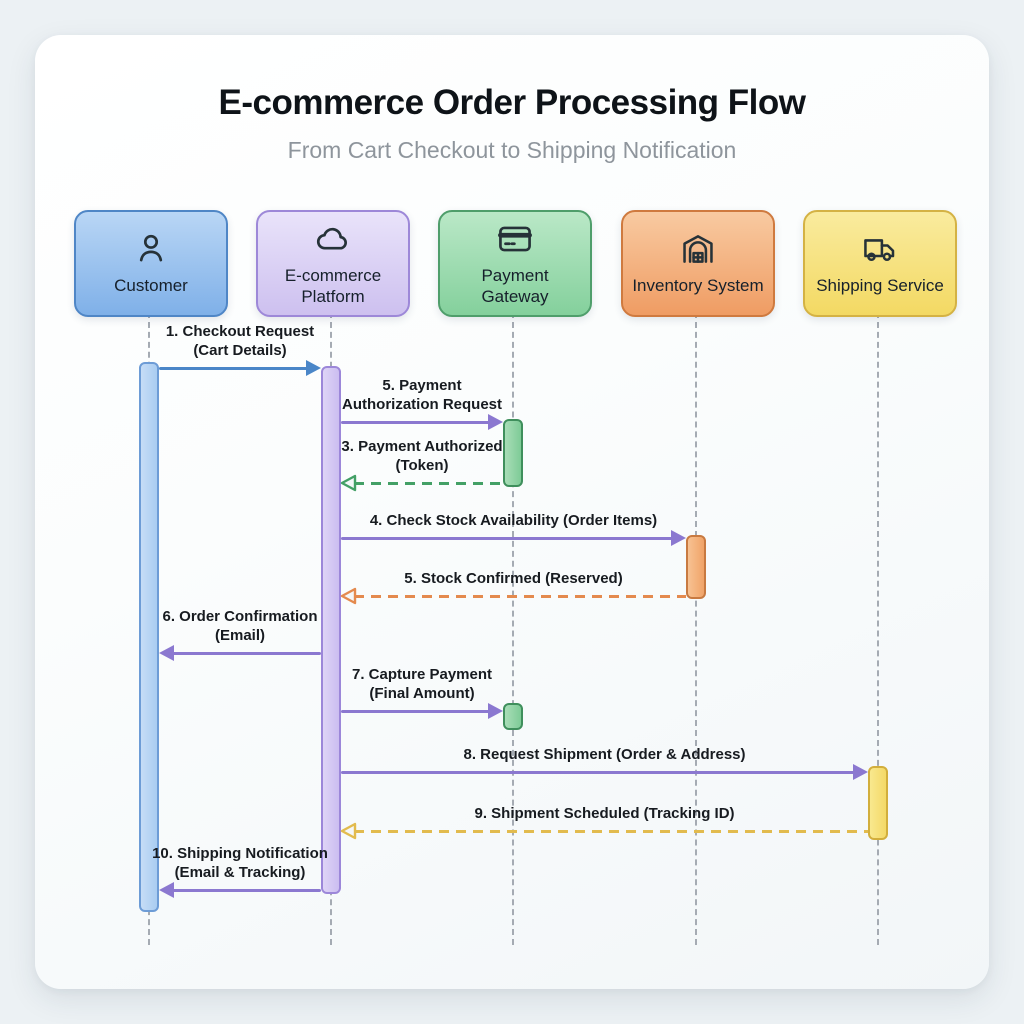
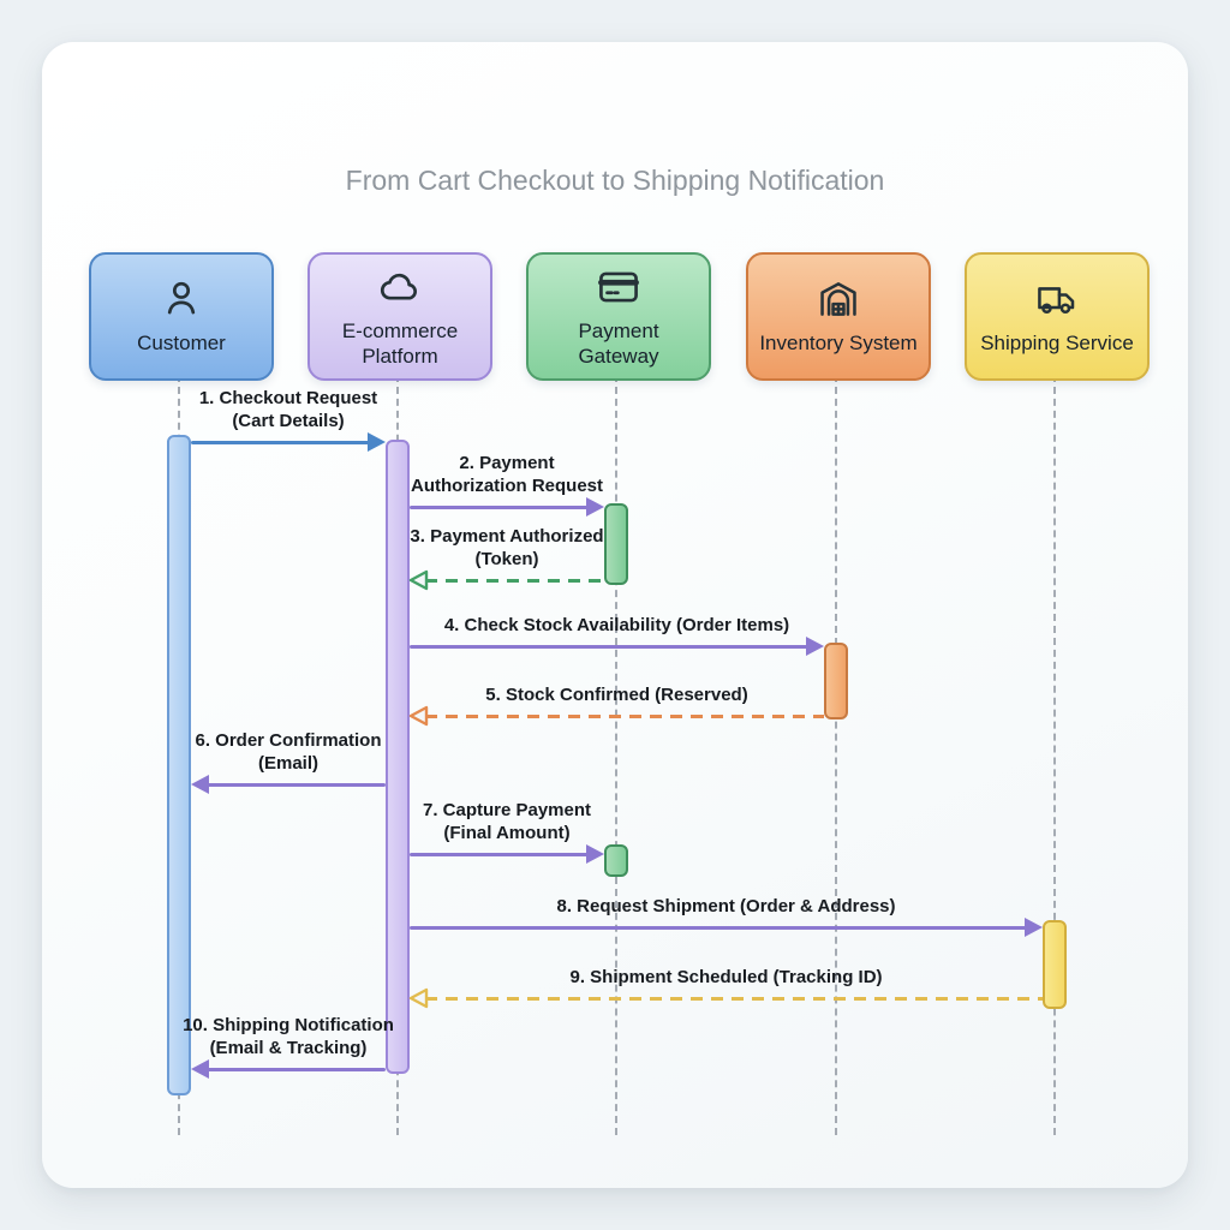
- E-commerce Order Processing Flow
  From Cart Checkout to Shipping Notification
  1. Checkout Request
  (Cart Details)
- 5. Payment
+ 2. Payment
  Authorization Request
  3. Payment Authorized
  (Token)
  4. Check Stock Availability (Order Items)
  5. Stock Confirmed (Reserved)
  6. Order Confirmation
  (Email)
  7. Capture Payment
  (Final Amount)
  8. Request Shipment (Order & Address)
  9. Shipment Scheduled (Tracking ID)
  10. Shipping Notification
  (Email & Tracking)
  Customer
  E-commerce Platform
  Payment Gateway
  Inventory System
  Shipping Service
